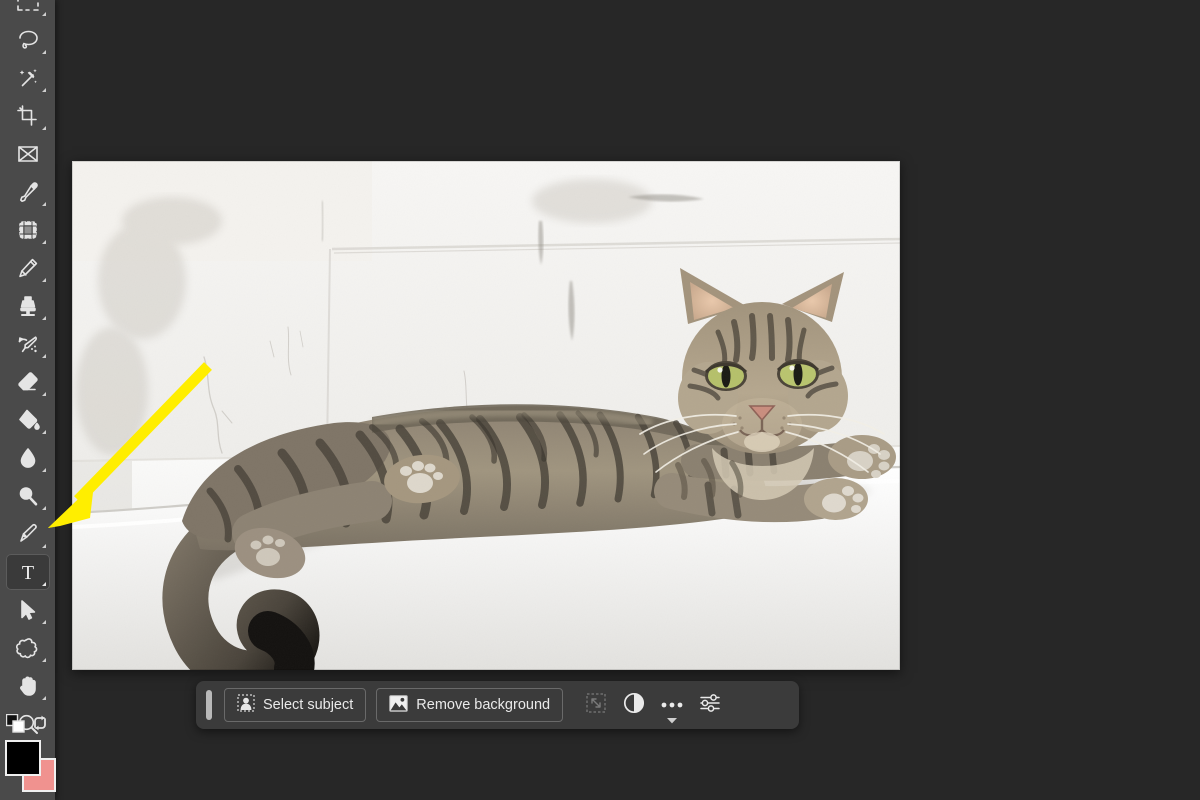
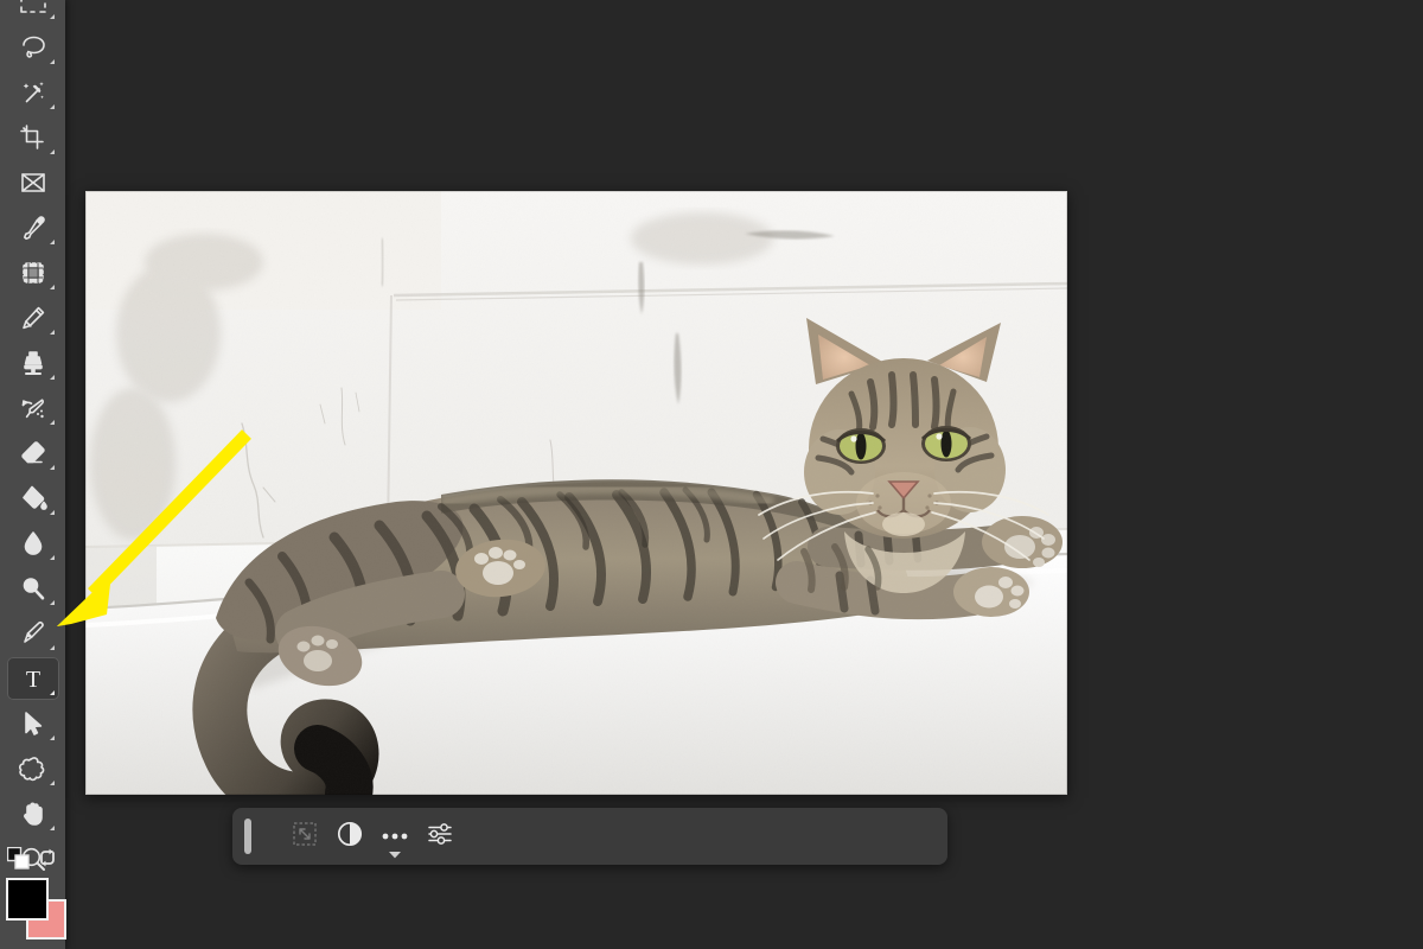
  T
- Select subject
- Remove background
